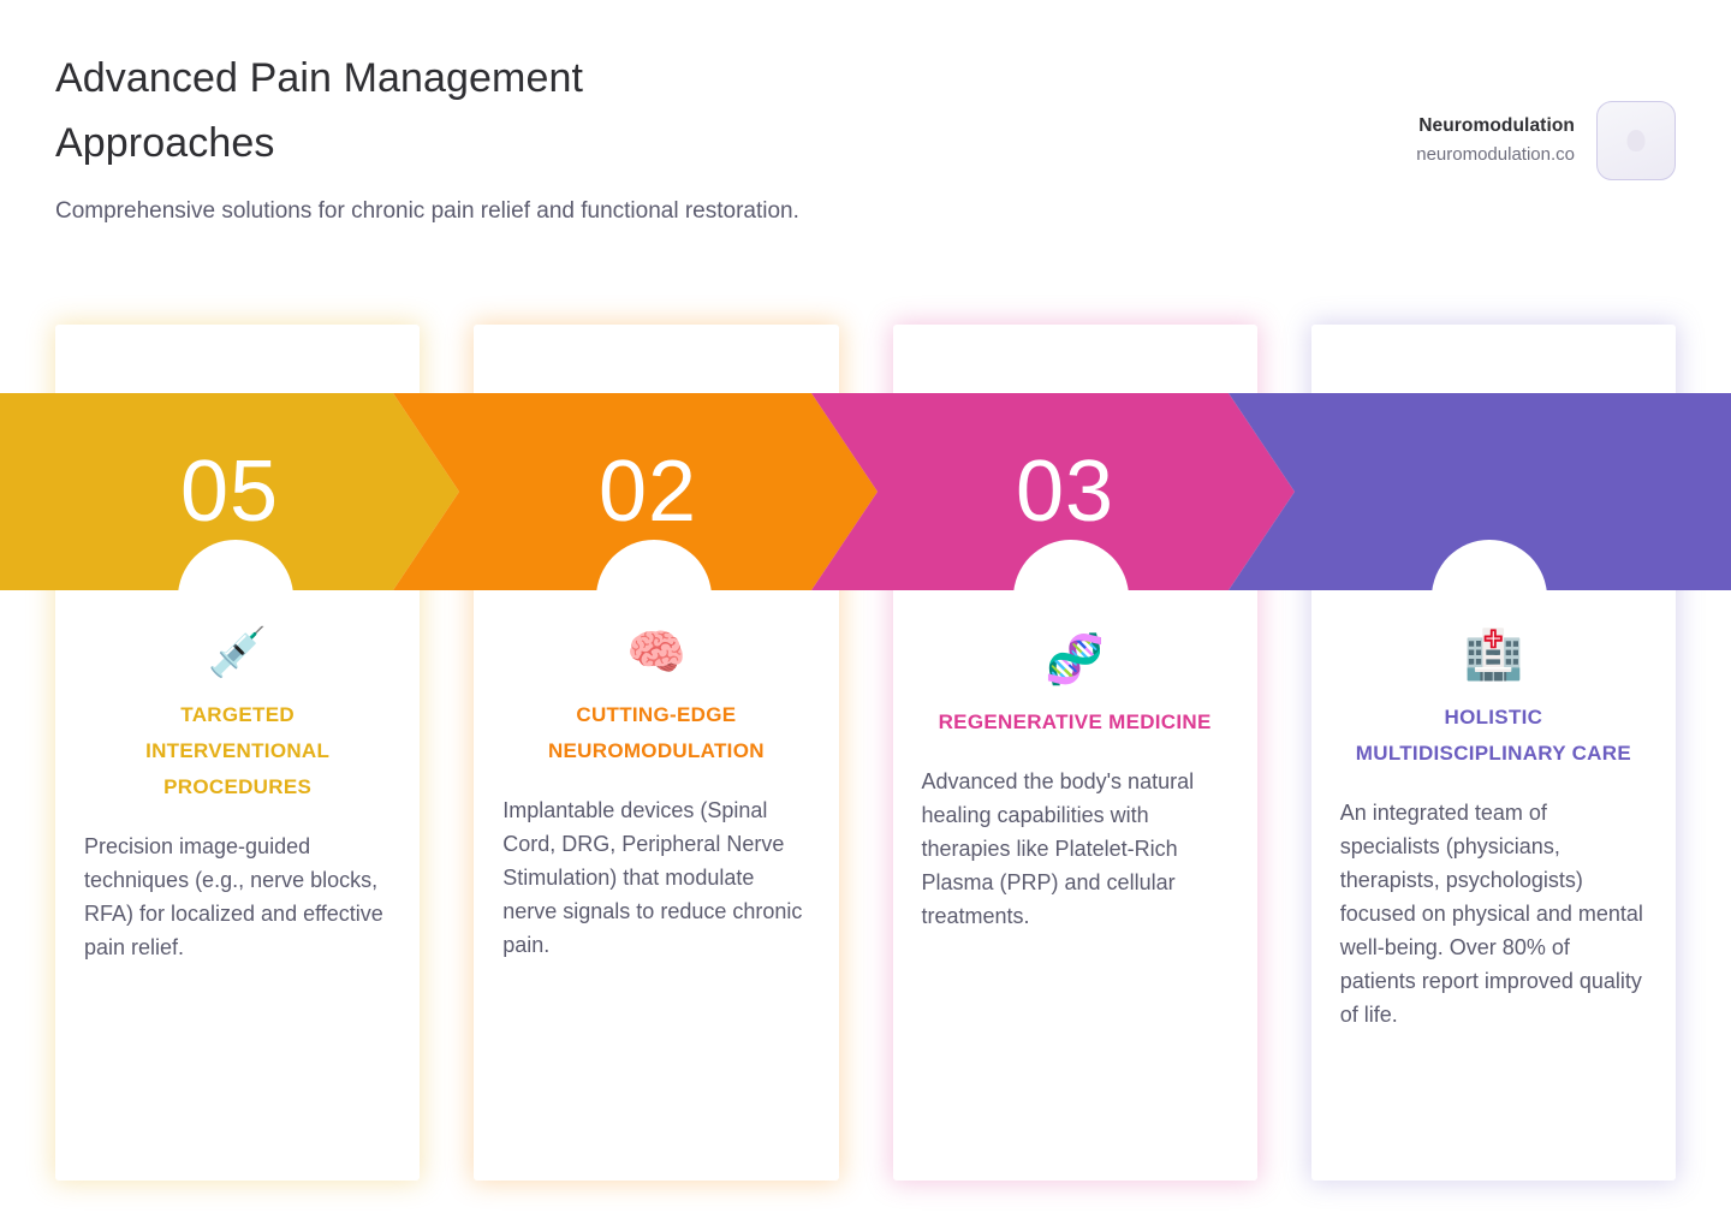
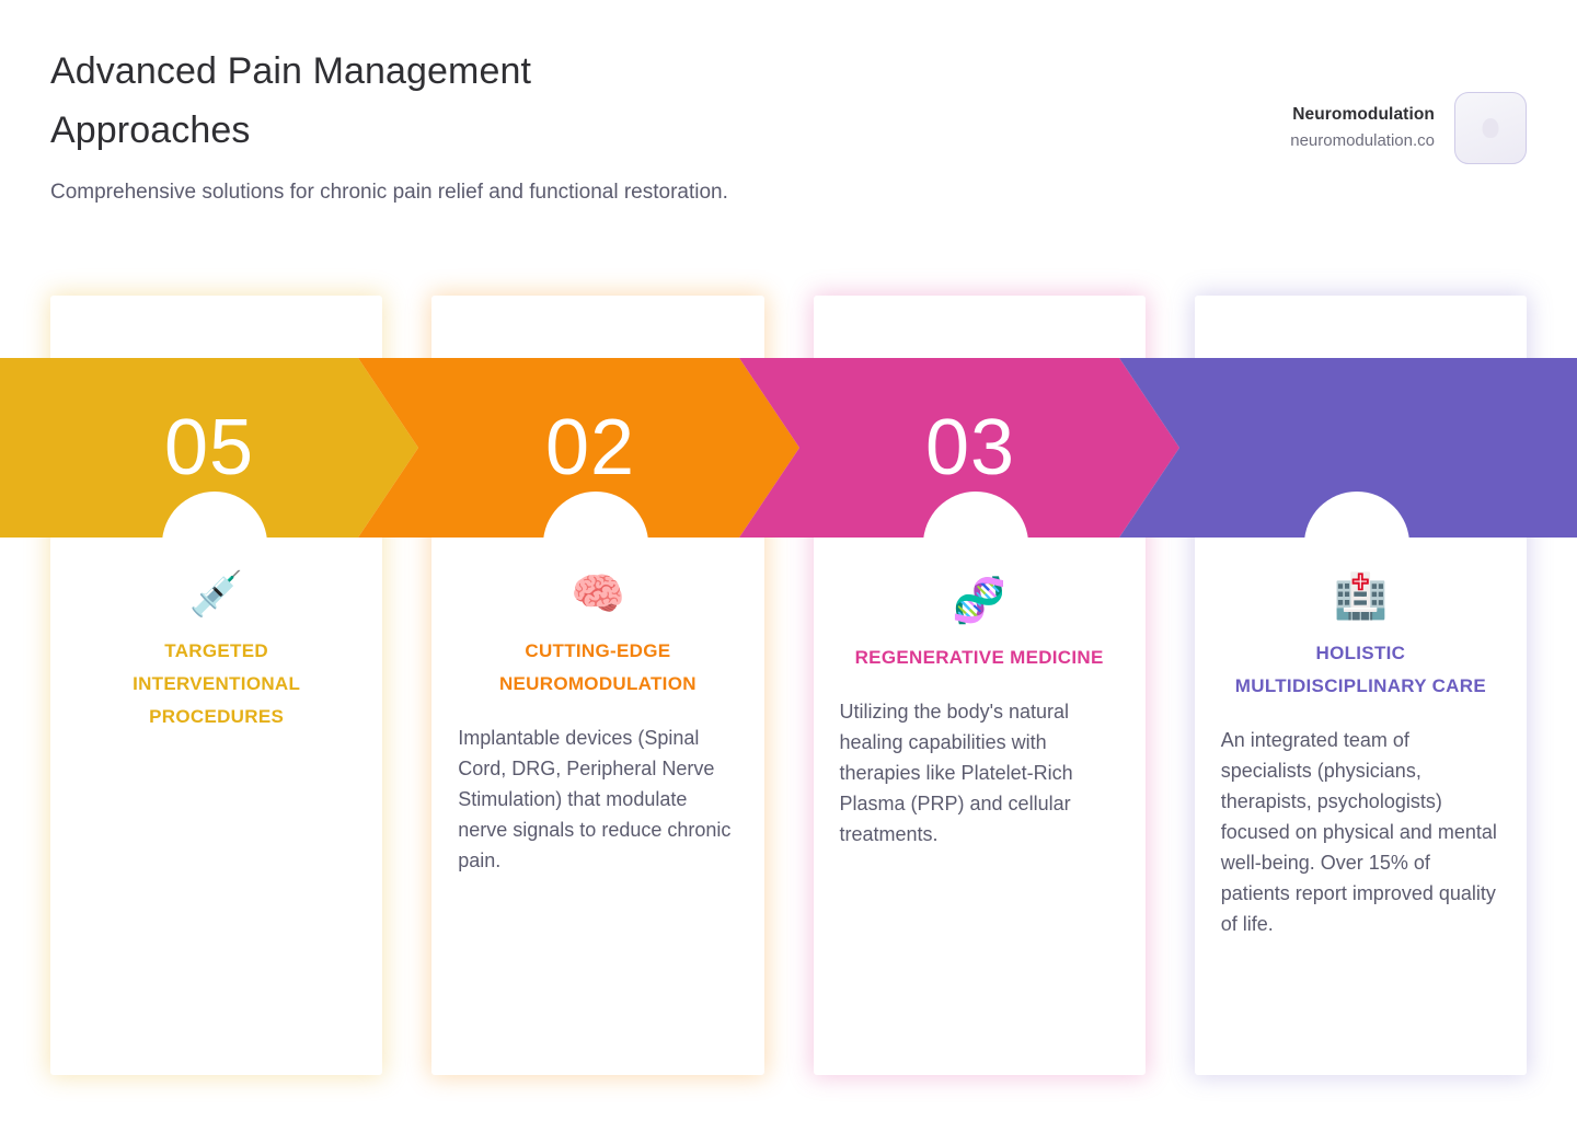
  Advanced Pain Management Approaches
  Comprehensive solutions for chronic pain relief and functional restoration.
  Neuromodulation
  neuromodulation.co
  💉
  TARGETED INTERVENTIONAL PROCEDURES
- Precision image-guided techniques (e.g., nerve blocks, RFA) for localized and effective pain relief.
  🧠
  CUTTING-EDGE NEUROMODULATION
  Implantable devices (Spinal Cord, DRG, Peripheral Nerve Stimulation) that modulate nerve signals to reduce chronic pain.
  🧬
  REGENERATIVE MEDICINE
- Advanced the body's natural healing capabilities with therapies like Platelet-Rich Plasma (PRP) and cellular treatments.
+ Utilizing the body's natural healing capabilities with therapies like Platelet-Rich Plasma (PRP) and cellular treatments.
  🏥
  HOLISTIC MULTIDISCIPLINARY CARE
- An integrated team of specialists (physicians, therapists, psychologists) focused on physical and mental well-being. Over 80% of patients report improved quality of life.
+ An integrated team of specialists (physicians, therapists, psychologists) focused on physical and mental well-being. Over 15% of patients report improved quality of life.
  05
  02
  03
